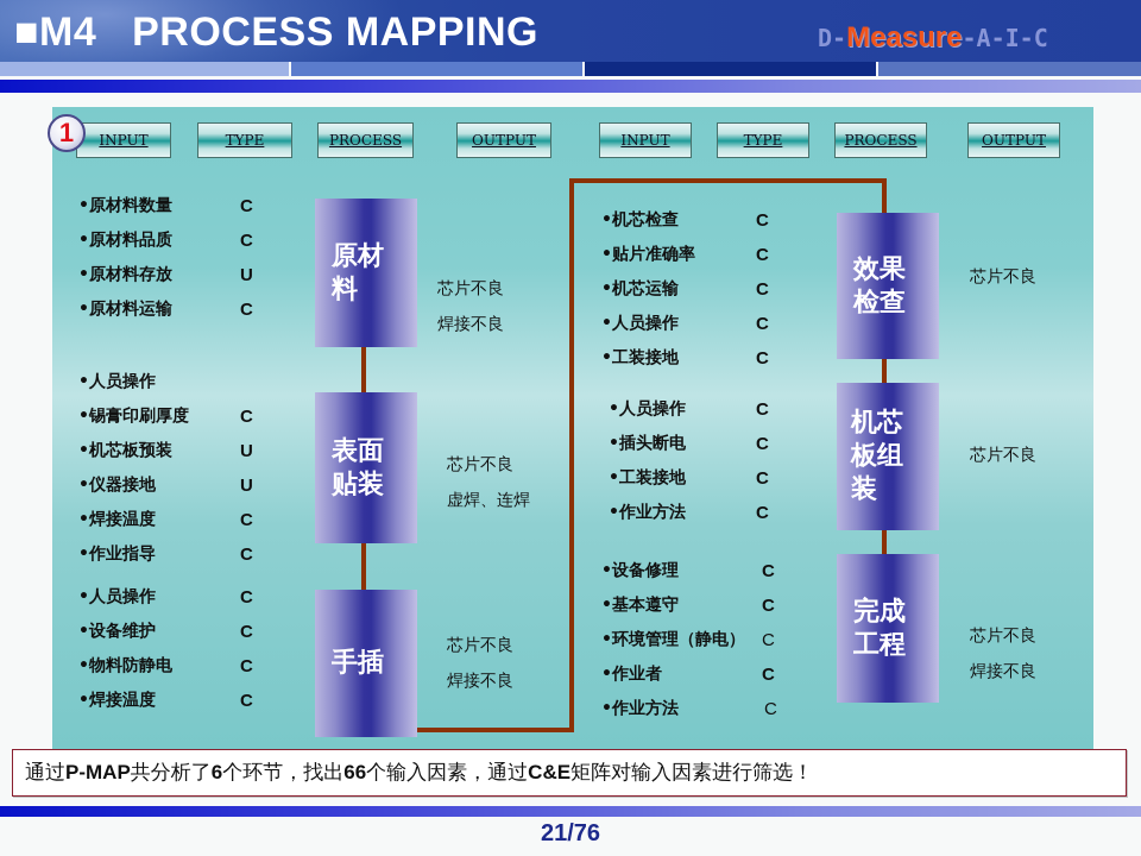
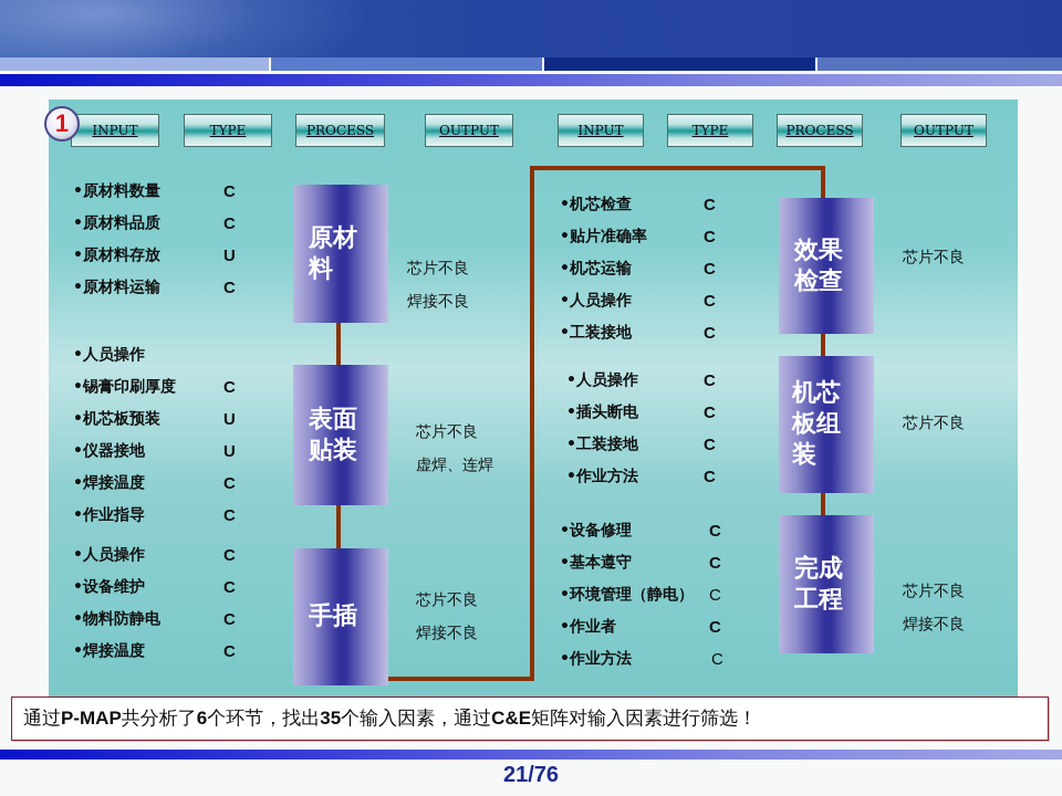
- ■M4 PROCESS MAPPING
- D-Measure-A-I-C
  1
  INPUT
  TYPE
  PROCESS
  OUTPUT
  INPUT
  TYPE
  PROCESS
  OUTPUT
  •原材料数量
  C
  •原材料品质
  C
  •原材料存放
  U
  •原材料运输
  C
  原材料
  芯片不良
  焊接不良
  •人员操作
  •锡膏印刷厚度
  C
  •机芯板预装
  U
  •仪器接地
  U
  •焊接温度
  C
  •作业指导
  C
  表面贴装
  芯片不良
  虚焊、连焊
  •人员操作
  C
  •设备维护
  C
  •物料防静电
  C
  •焊接温度
  C
  手插
  芯片不良
  焊接不良
  •机芯检查
  C
  •贴片准确率
  C
  •机芯运输
  C
  •人员操作
  C
  •工装接地
  C
  效果检查
  芯片不良
  •人员操作
  C
  •插头断电
  C
  •工装接地
  C
  •作业方法
  C
  机芯板组装
  芯片不良
  •设备修理
  C
  •基本遵守
  C
  •环境管理（静电）
  C
  •作业者
  C
  •作业方法
  C
  完成工程
  芯片不良
  焊接不良
- 通过P-MAP共分析了6个环节，找出66个输入因素，通过C&E矩阵对输入因素进行筛选！
+ 通过P-MAP共分析了6个环节，找出35个输入因素，通过C&E矩阵对输入因素进行筛选！
  21/76
